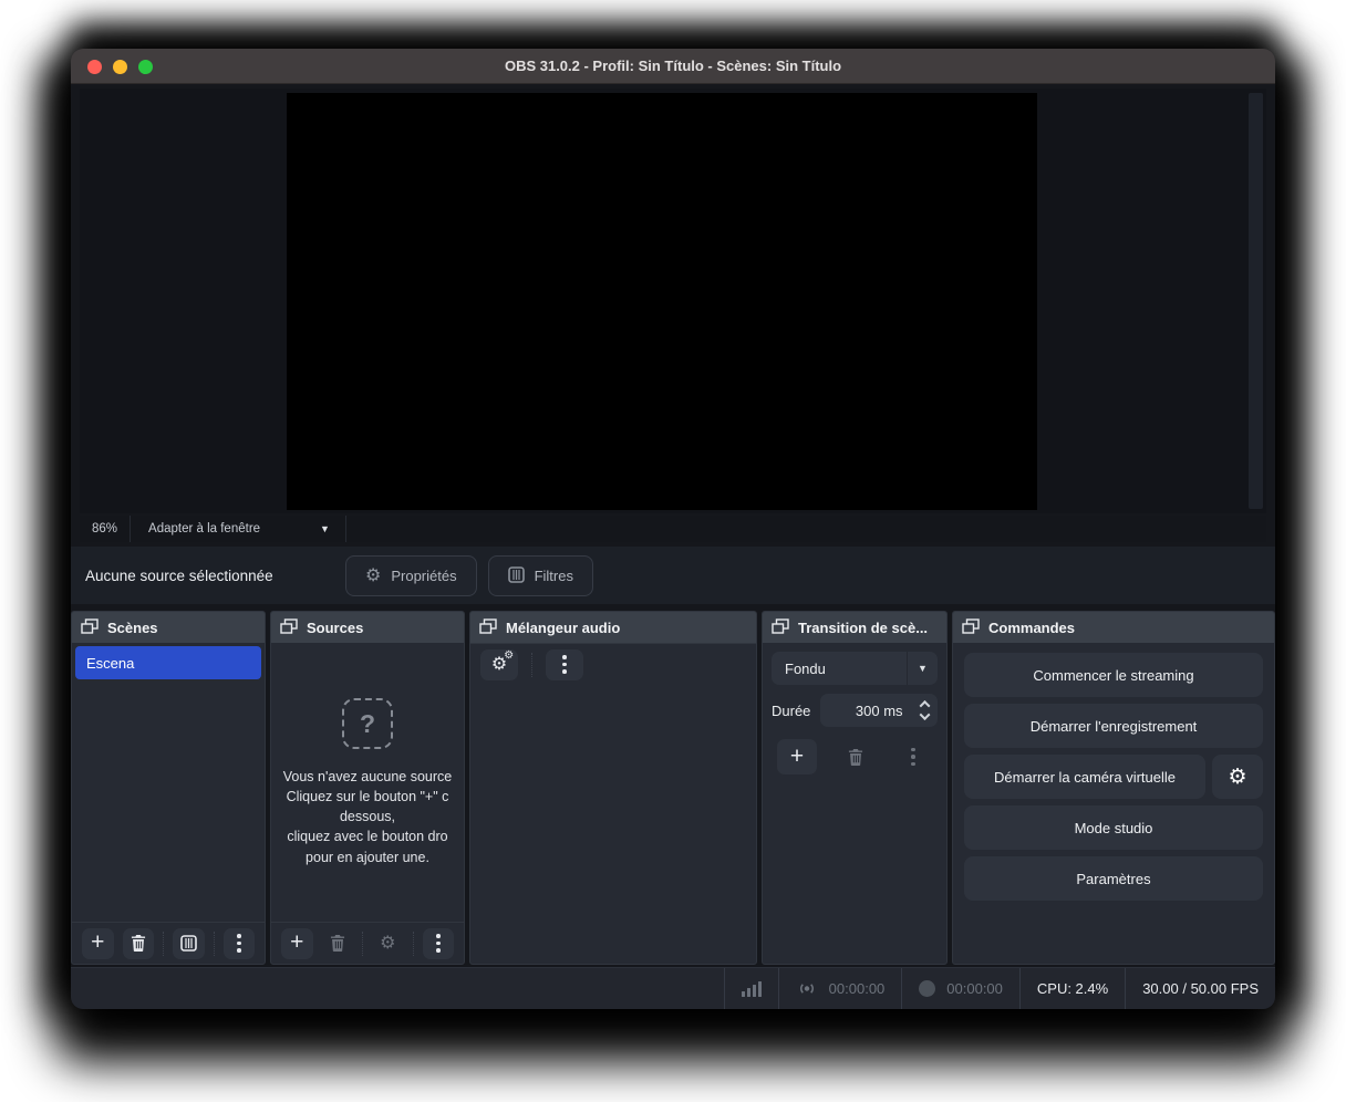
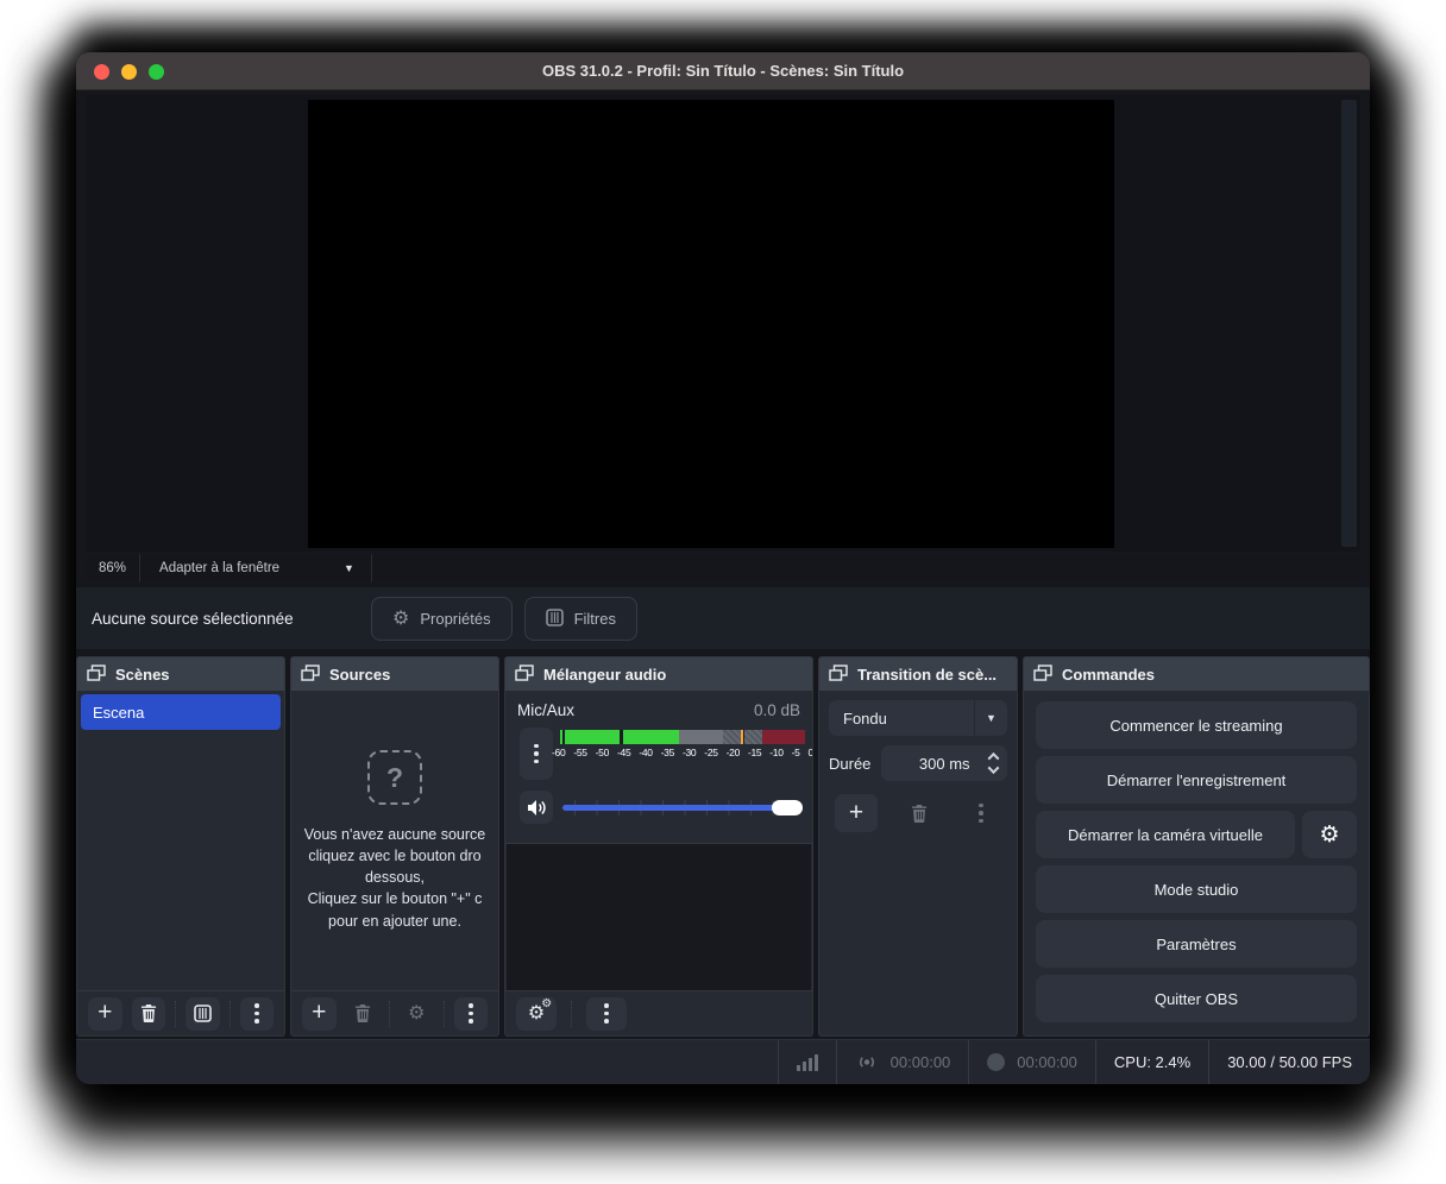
  OBS 31.0.2 - Profil: Sin Título - Scènes: Sin Título
  86%
  Adapter à la fenêtre
  ▼
  Aucune source sélectionnée
  ⚙
  Propriétés
  Filtres
  Scènes
  Escena
  +
  Sources
  ?
  Vous n'avez aucune source
- Cliquez sur le bouton "+" c
+ cliquez avec le bouton dro
  dessous,
- cliquez avec le bouton dro
+ Cliquez sur le bouton "+" c
  pour en ajouter une.
  +
  ⚙
  Mélangeur audio
+ Mic/Aux
+ 0.0 dB
+ -60
+ -55
+ -50
+ -45
+ -40
+ -35
+ -30
+ -25
+ -20
+ -15
+ -10
+ -5
+ 0
  ⚙
  ⚙
  Transition de scè...
  Fondu
  ▼
  Durée
  300 ms
  +
  Commandes
  Commencer le streaming
  Démarrer l'enregistrement
  Démarrer la caméra virtuelle
  ⚙
  Mode studio
  Paramètres
+ Quitter OBS
  00:00:00
  00:00:00
  CPU: 2.4%
  30.00 / 50.00 FPS
